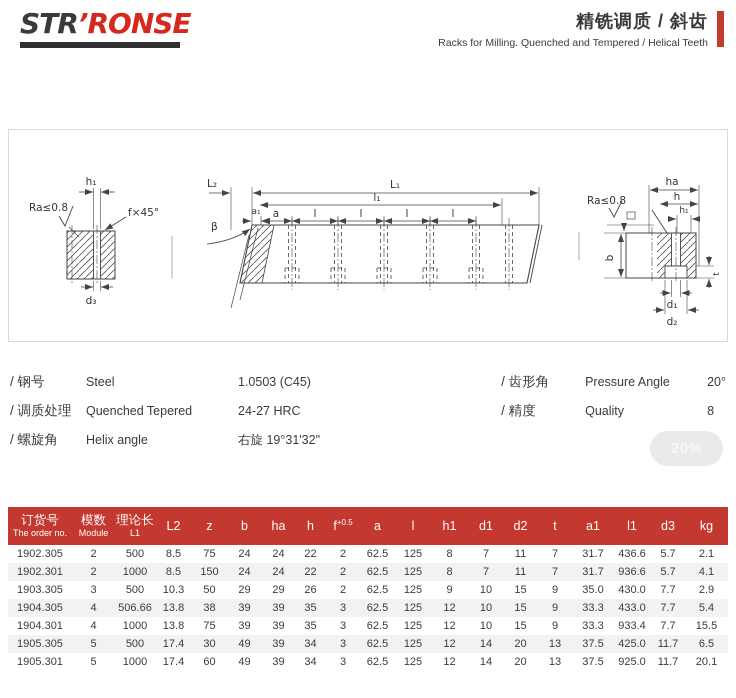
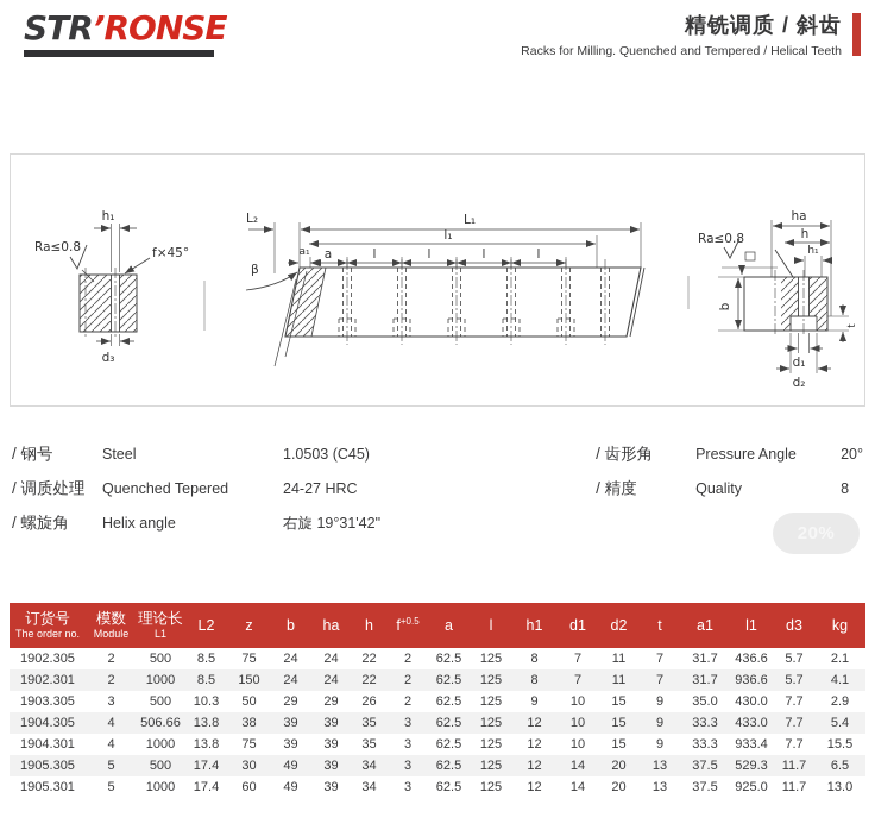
  STR’RONSE
  精铣调质 / 斜齿
  Racks for Milling. Quenched and Tempered / Helical Teeth
  h₁
  f×45°
  Ra≤0.8
  d₃
  β
  L₂
  L₁
  l₁
  a₁
  a
  l
  l
  l
  l
  ha
  h
  h₁
  Ra≤0.8
  d₁
  d₂
  / 钢号
  Steel
  1.0503 (C45)
  / 调质处理
  Quenched Tepered
  24-27 HRC
  / 螺旋角
  Helix angle
- 右旋 19°31'32"
+ 右旋 19°31'42"
  / 齿形角
  Pressure Angle
  20°
  / 精度
  Quality
  8
  订货号The order no.	模数Module	理论长L1	L2	z	b	ha	h	f+0.5	a	l	h1	d1	d2	t	a1	l1	d3	kg
  1902.305	2	500	8.5	75	24	24	22	2	62.5	125	8	7	11	7	31.7	436.6	5.7	2.1
  1902.301	2	1000	8.5	150	24	24	22	2	62.5	125	8	7	11	7	31.7	936.6	5.7	4.1
  1903.305	3	500	10.3	50	29	29	26	2	62.5	125	9	10	15	9	35.0	430.0	7.7	2.9
  1904.305	4	506.66	13.8	38	39	39	35	3	62.5	125	12	10	15	9	33.3	433.0	7.7	5.4
  1904.301	4	1000	13.8	75	39	39	35	3	62.5	125	12	10	15	9	33.3	933.4	7.7	15.5
- 1905.305	5	500	17.4	30	49	39	34	3	62.5	125	12	14	20	13	37.5	425.0	11.7	6.5
+ 1905.305	5	500	17.4	30	49	39	34	3	62.5	125	12	14	20	13	37.5	529.3	11.7	6.5
- 1905.301	5	1000	17.4	60	49	39	34	3	62.5	125	12	14	20	13	37.5	925.0	11.7	20.1
+ 1905.301	5	1000	17.4	60	49	39	34	3	62.5	125	12	14	20	13	37.5	925.0	11.7	13.0
